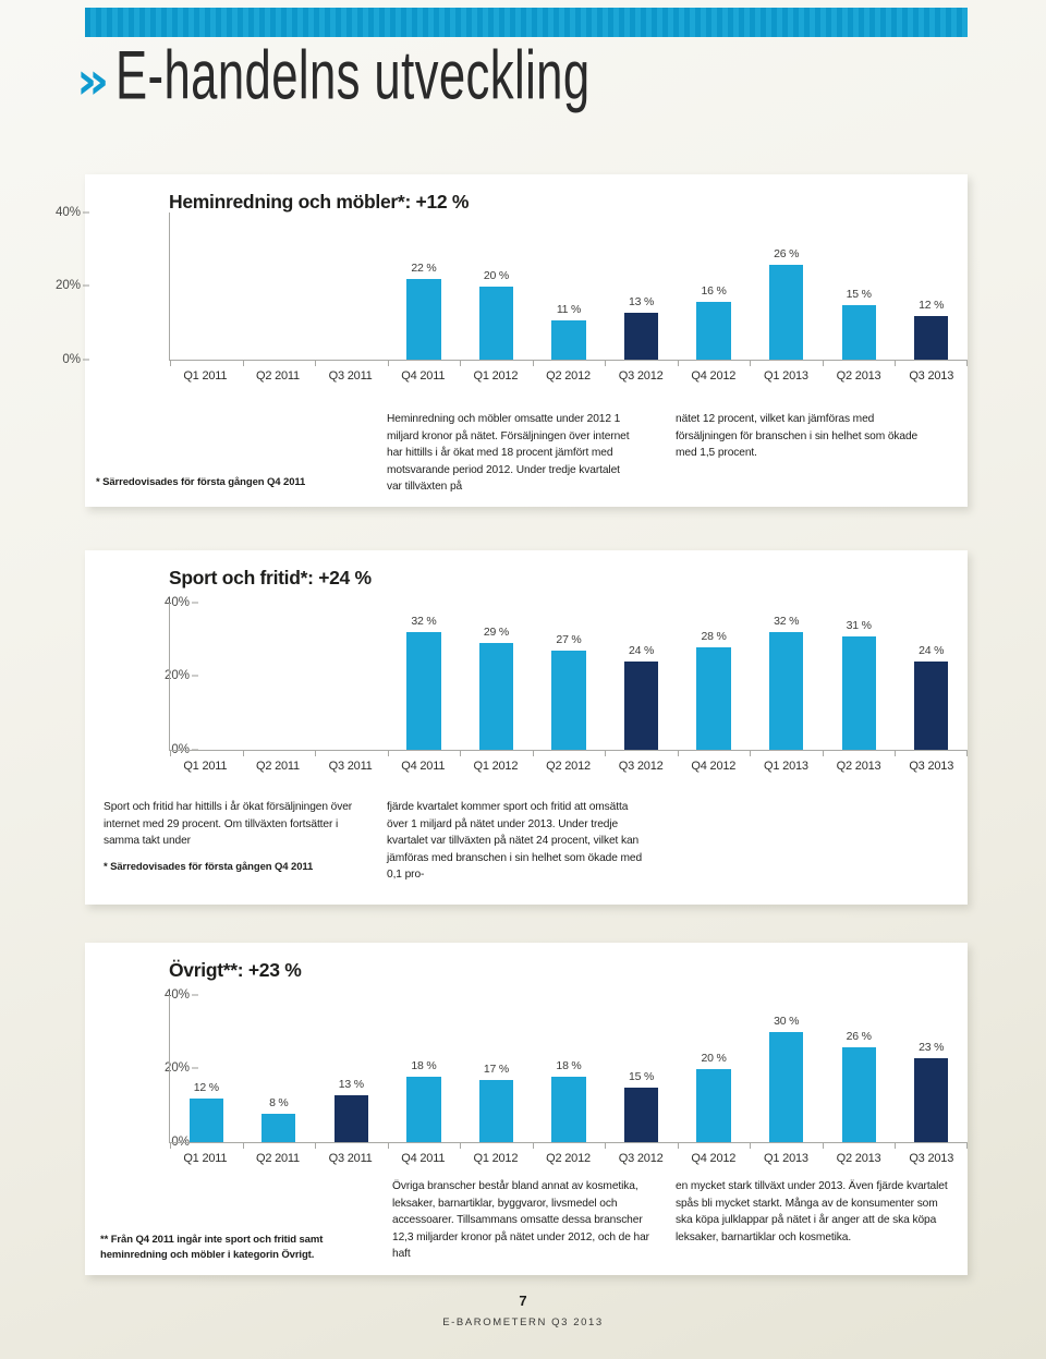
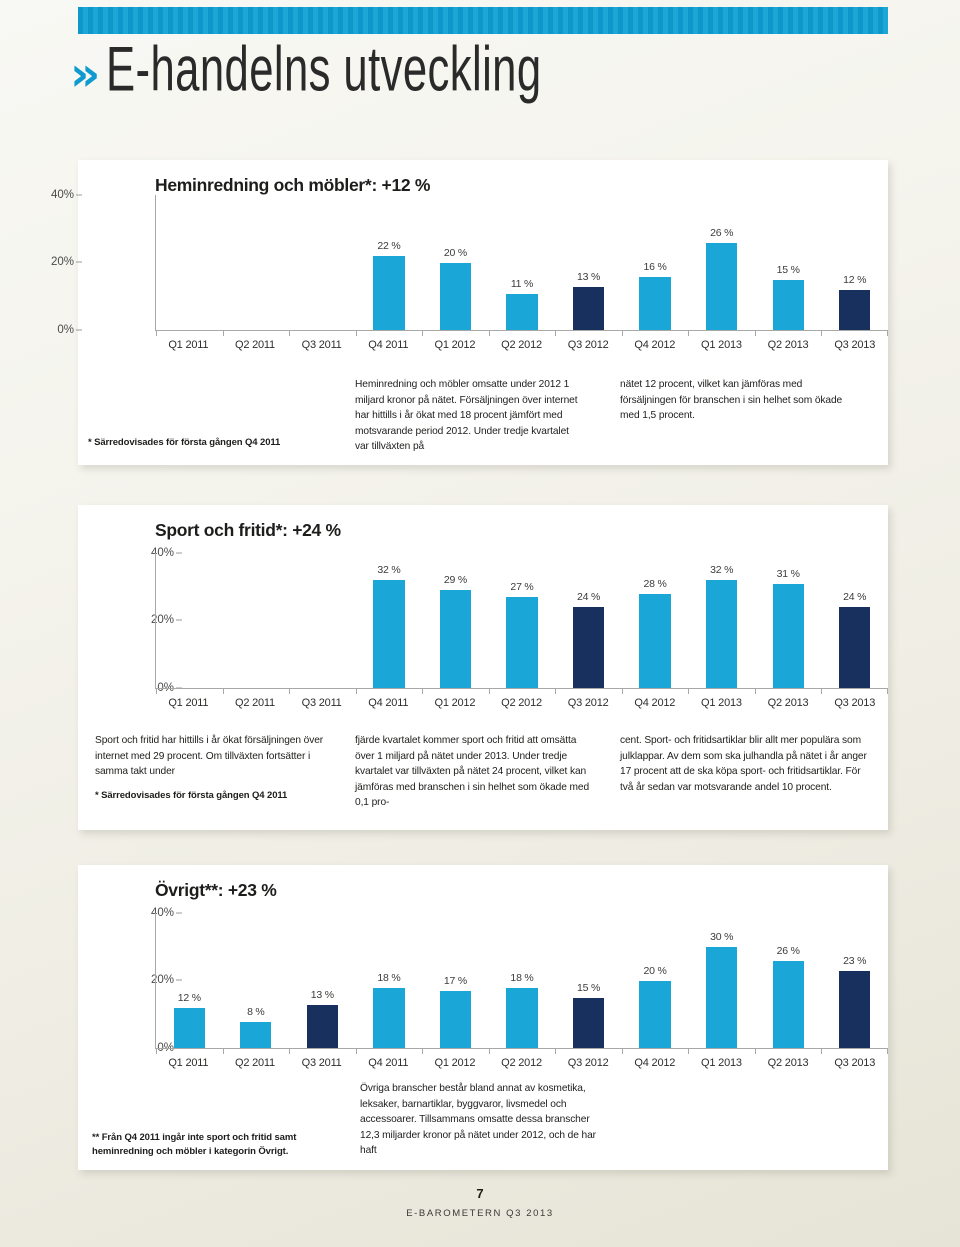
  »
  E-handelns utveckling
  Heminredning och möbler*: +12 %
  40%
  20%
  0%
  22 %
  20 %
  11 %
  13 %
  16 %
  26 %
  15 %
  12 %
  Q1 2011
  Q2 2011
  Q3 2011
  Q4 2011
  Q1 2012
  Q2 2012
  Q3 2012
  Q4 2012
  Q1 2013
  Q2 2013
  Q3 2013
  * Särredovisades för första gången Q4 2011
  Heminredning och möbler omsatte under 2012 1 miljard kronor på nätet. Försäljningen över internet har hittills i år ökat med 18 procent jämfört med motsvarande period 2012. Under tredje kvartalet var tillväxten på
  nätet 12 procent, vilket kan jämföras med försäljningen för branschen i sin helhet som ökade med 1,5 procent.
  Sport och fritid*: +24 %
  32 %
  29 %
  27 %
  24 %
  28 %
  32 %
  31 %
  24 %
  Q1 2011
  Q2 2011
  Q3 2011
  Q4 2011
  Q1 2012
  Q2 2012
  Q3 2012
  Q4 2012
  Q1 2013
  Q2 2013
  Q3 2013
  Sport och fritid har hittills i år ökat försäljningen över internet med 29 procent. Om tillväxten fortsätter i samma takt under
  * Särredovisades för första gången Q4 2011
  fjärde kvartalet kommer sport och fritid att omsätta över 1 miljard på nätet under 2013. Under tredje kvartalet var tillväxten på nätet 24 procent, vilket kan jämföras med branschen i sin helhet som ökade med 0,1 pro-
+ cent. Sport- och fritidsartiklar blir allt mer populära som julklappar. Av dem som ska julhandla på nätet i år anger 17 procent att de ska köpa sport- och fritidsartiklar. För två år sedan var motsvarande andel 10 procent.
  Övrigt**: +23 %
  12 %
  8 %
  13 %
  18 %
  17 %
  18 %
  15 %
  20 %
  30 %
  26 %
  23 %
  Q1 2011
  Q2 2011
  Q3 2011
  Q4 2011
  Q1 2012
  Q2 2012
  Q3 2012
  Q4 2012
  Q1 2013
  Q2 2013
  Q3 2013
  ** Från Q4 2011 ingår inte sport och fritid samt heminredning och möbler i kategorin Övrigt.
  Övriga branscher består bland annat av kosmetika, leksaker, barnartiklar, byggvaror, livsmedel och accessoarer. Tillsammans omsatte dessa branscher 12,3 miljarder kronor på nätet under 2012, och de har haft
- en mycket stark tillväxt under 2013. Även fjärde kvartalet spås bli mycket starkt. Många av de konsumenter som ska köpa julklappar på nätet i år anger att de ska köpa leksaker, barnartiklar och kosmetika.
  7
  E-BAROMETERN Q3 2013
